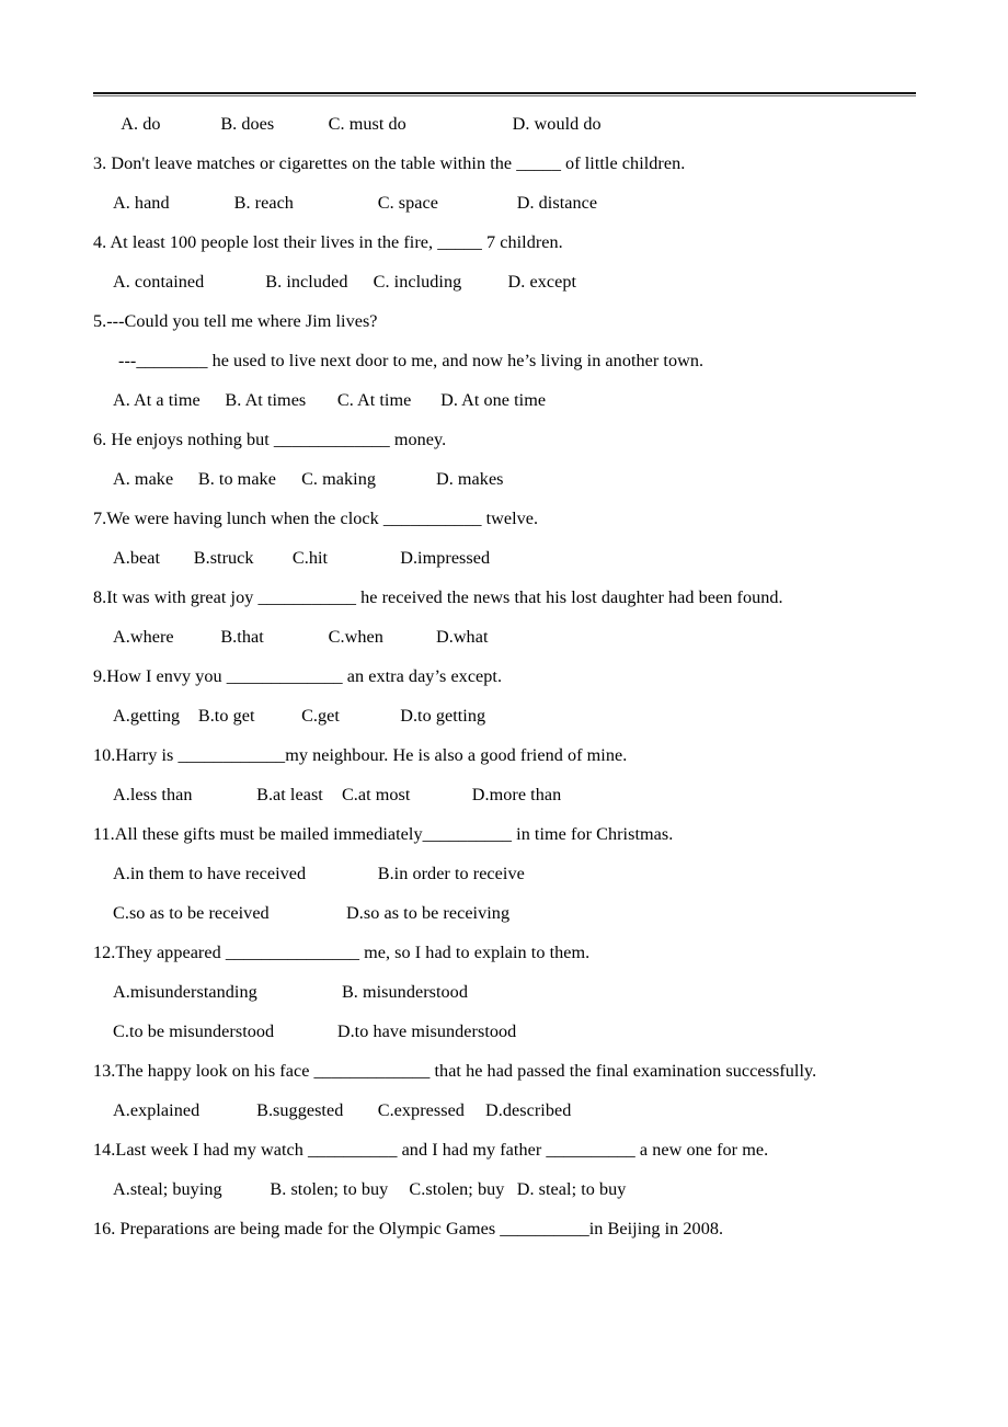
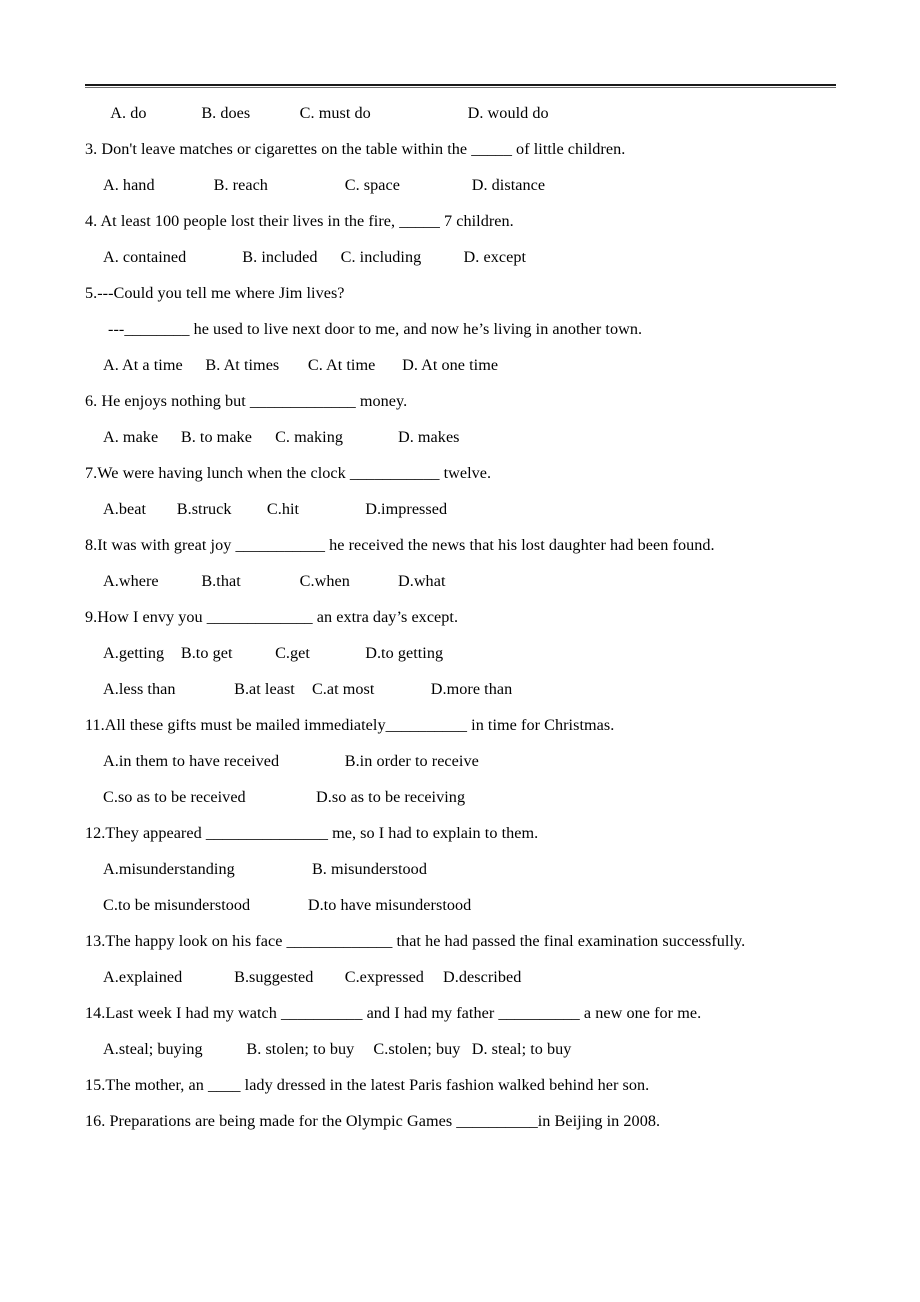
  A. do B. does C. must do D. would do
  3. Don't leave matches or cigarettes on the table within the _____ of little children.
  A. hand B. reach C. space D. distance
  4. At least 100 people lost their lives in the fire, _____ 7 children.
  A. contained B. included C. including D. except
  5.---Could you tell me where Jim lives?
  ---________ he used to live next door to me, and now he’s living in another town.
  A. At a time B. At times C. At time D. At one time
  6. He enjoys nothing but _____________ money.
  A. make B. to make C. making D. makes
  7.We were having lunch when the clock ___________ twelve.
  A.beat B.struck C.hit D.impressed
  8.It was with great joy ___________ he received the news that his lost daughter had been found.
  A.where B.that C.when D.what
  9.How I envy you _____________ an extra day’s except.
  A.getting B.to get C.get D.to getting
- 10.Harry is ____________my neighbour. He is also a good friend of mine.
  A.less than B.at least C.at most D.more than
  11.All these gifts must be mailed immediately__________ in time for Christmas.
  A.in them to have received B.in order to receive
  C.so as to be received D.so as to be receiving
  12.They appeared _______________ me, so I had to explain to them.
  A.misunderstanding B. misunderstood
  C.to be misunderstood D.to have misunderstood
  13.The happy look on his face _____________ that he had passed the final examination successfully.
  A.explained B.suggested C.expressed D.described
  14.Last week I had my watch __________ and I had my father __________ a new one for me.
  A.steal; buying B. stolen; to buy C.stolen; buy D. steal; to buy
+ 15.The mother, an ____ lady dressed in the latest Paris fashion walked behind her son.
  16. Preparations are being made for the Olympic Games __________in Beijing in 2008.
